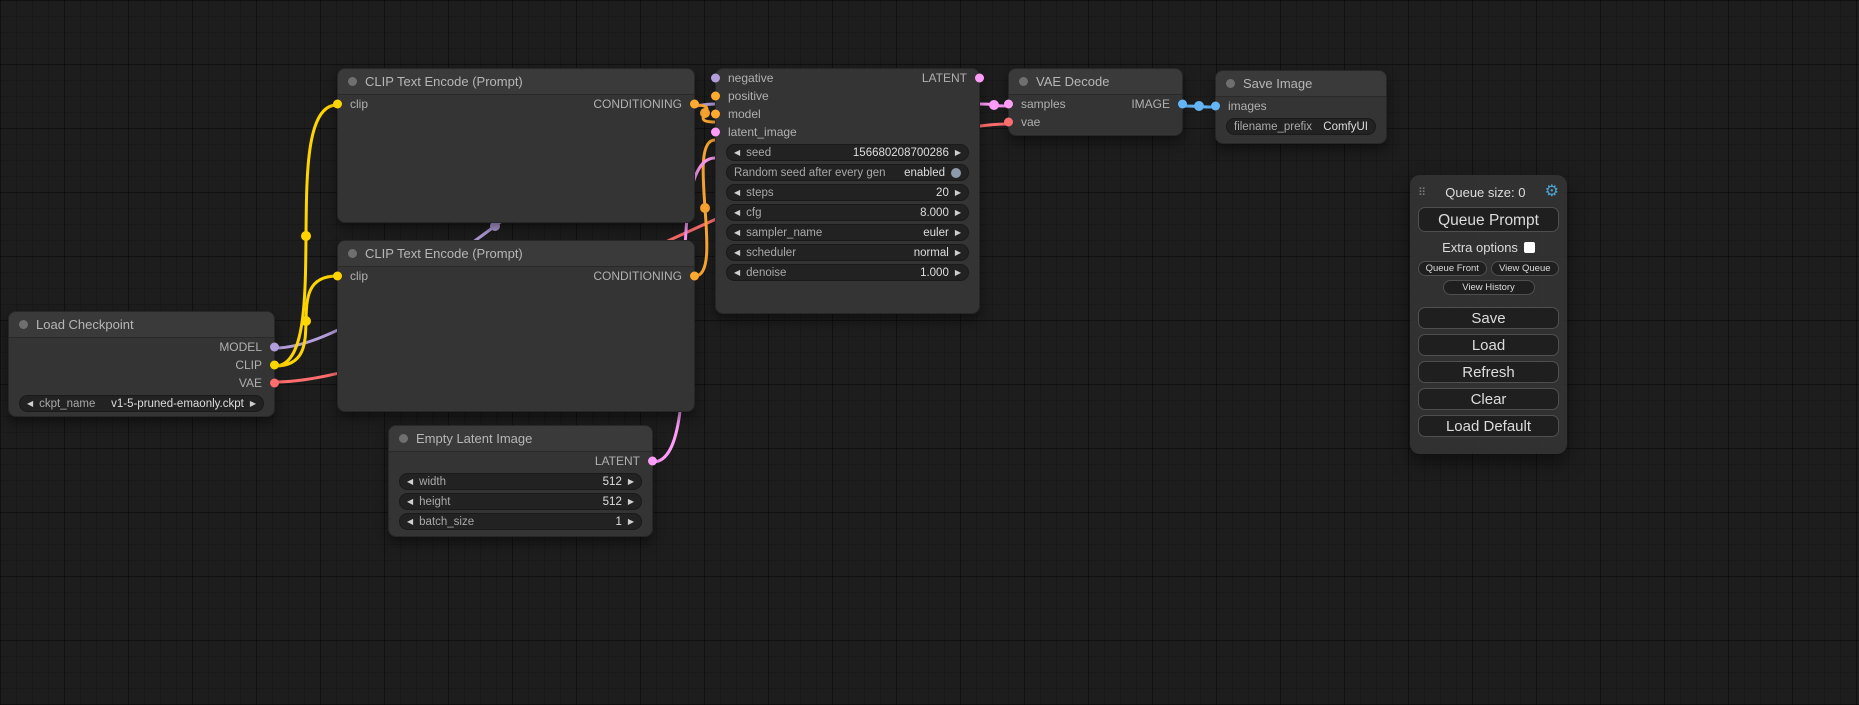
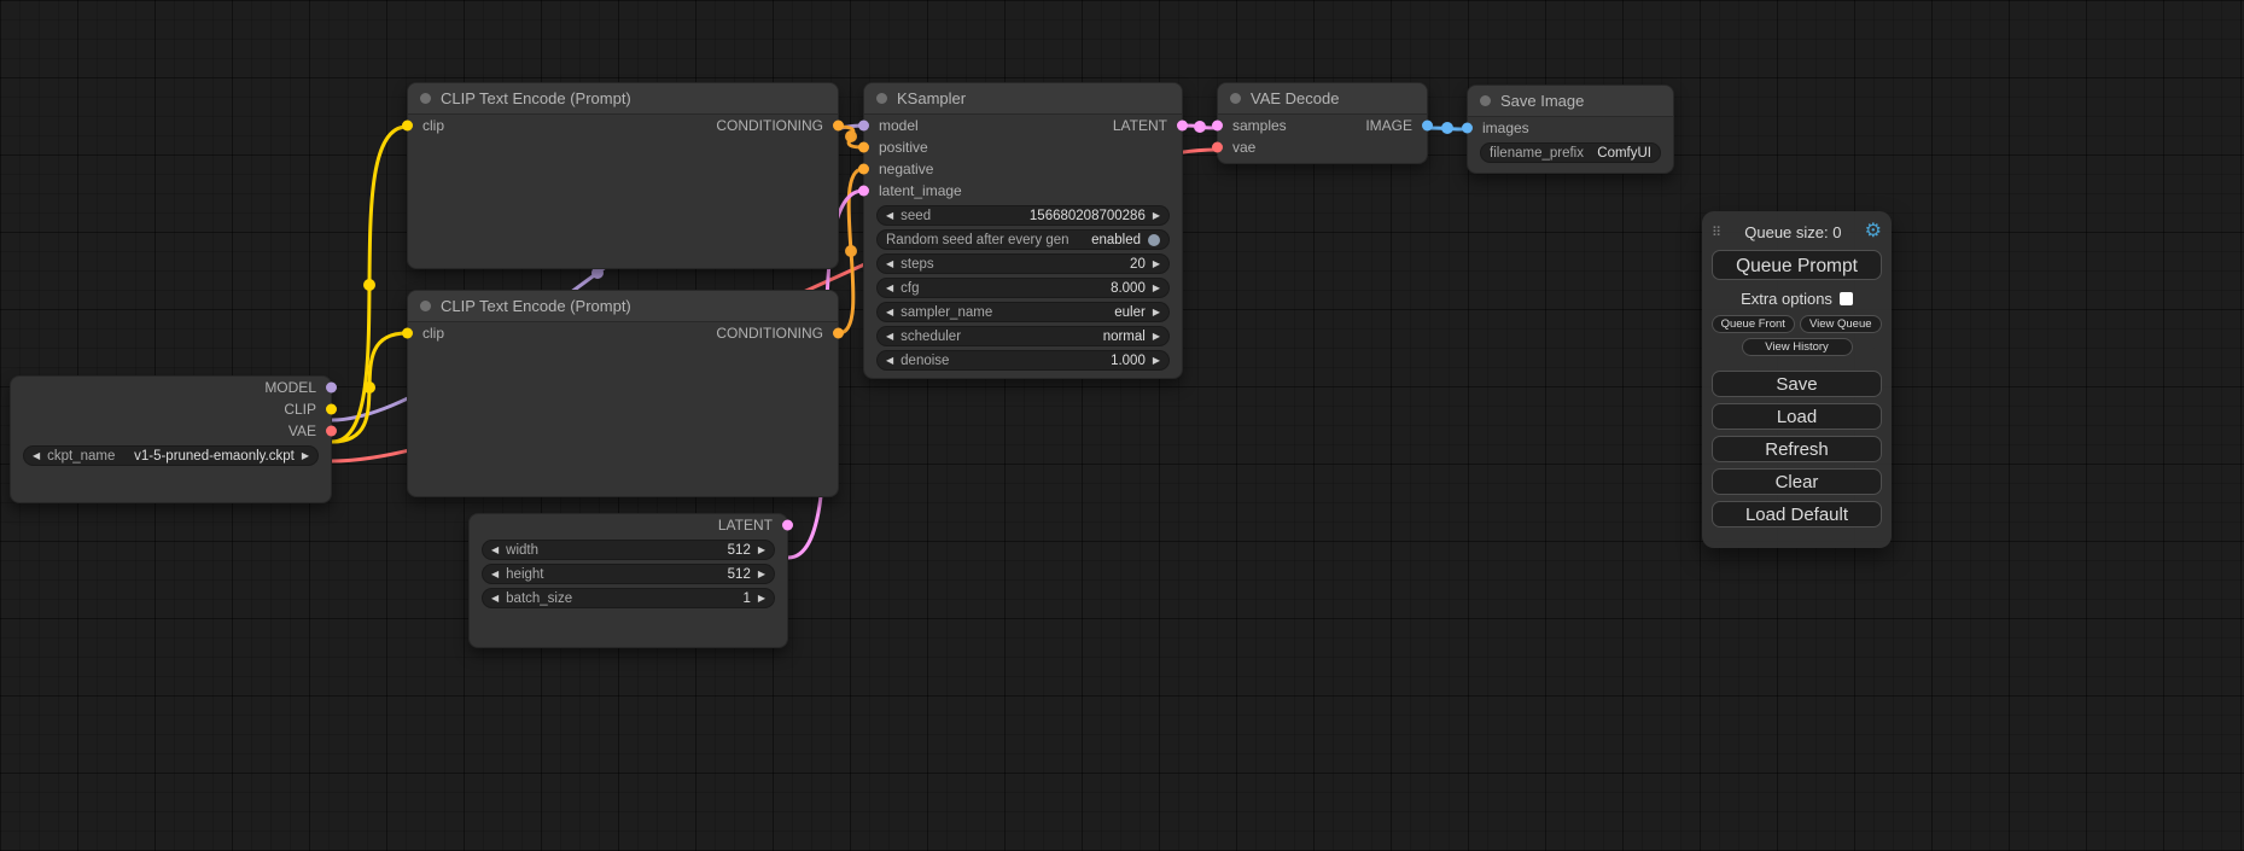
- Load Checkpoint
  MODEL
  CLIP
  VAE
  ◀
  ckpt_name
  v1-5-pruned-emaonly.ckpt
  ▶
  CLIP Text Encode (Prompt)
  clip
  CONDITIONING
  CLIP Text Encode (Prompt)
  clip
  CONDITIONING
- Empty Latent Image
  LATENT
  ◀
  width
  512
  ▶
  ◀
  height
  512
  ▶
  ◀
  batch_size
  1
  ▶
+ KSampler
- negative
+ model
  LATENT
  positive
- model
+ negative
  latent_image
  ◀
  seed
  156680208700286
  ▶
  Random seed after every gen
  enabled
  ◀
  steps
  20
  ▶
  ◀
  cfg
  8.000
  ▶
  ◀
  sampler_name
  euler
  ▶
  ◀
  scheduler
  normal
  ▶
  ◀
  denoise
  1.000
  ▶
  VAE Decode
  samples
  IMAGE
  vae
  Save Image
  images
  filename_prefix
  ComfyUI
  ⠿
  Queue size: 0
  ⚙
  Queue Prompt
  Extra options
  Queue Front
  View Queue
  View History
  Save
  Load
  Refresh
  Clear
  Load Default
